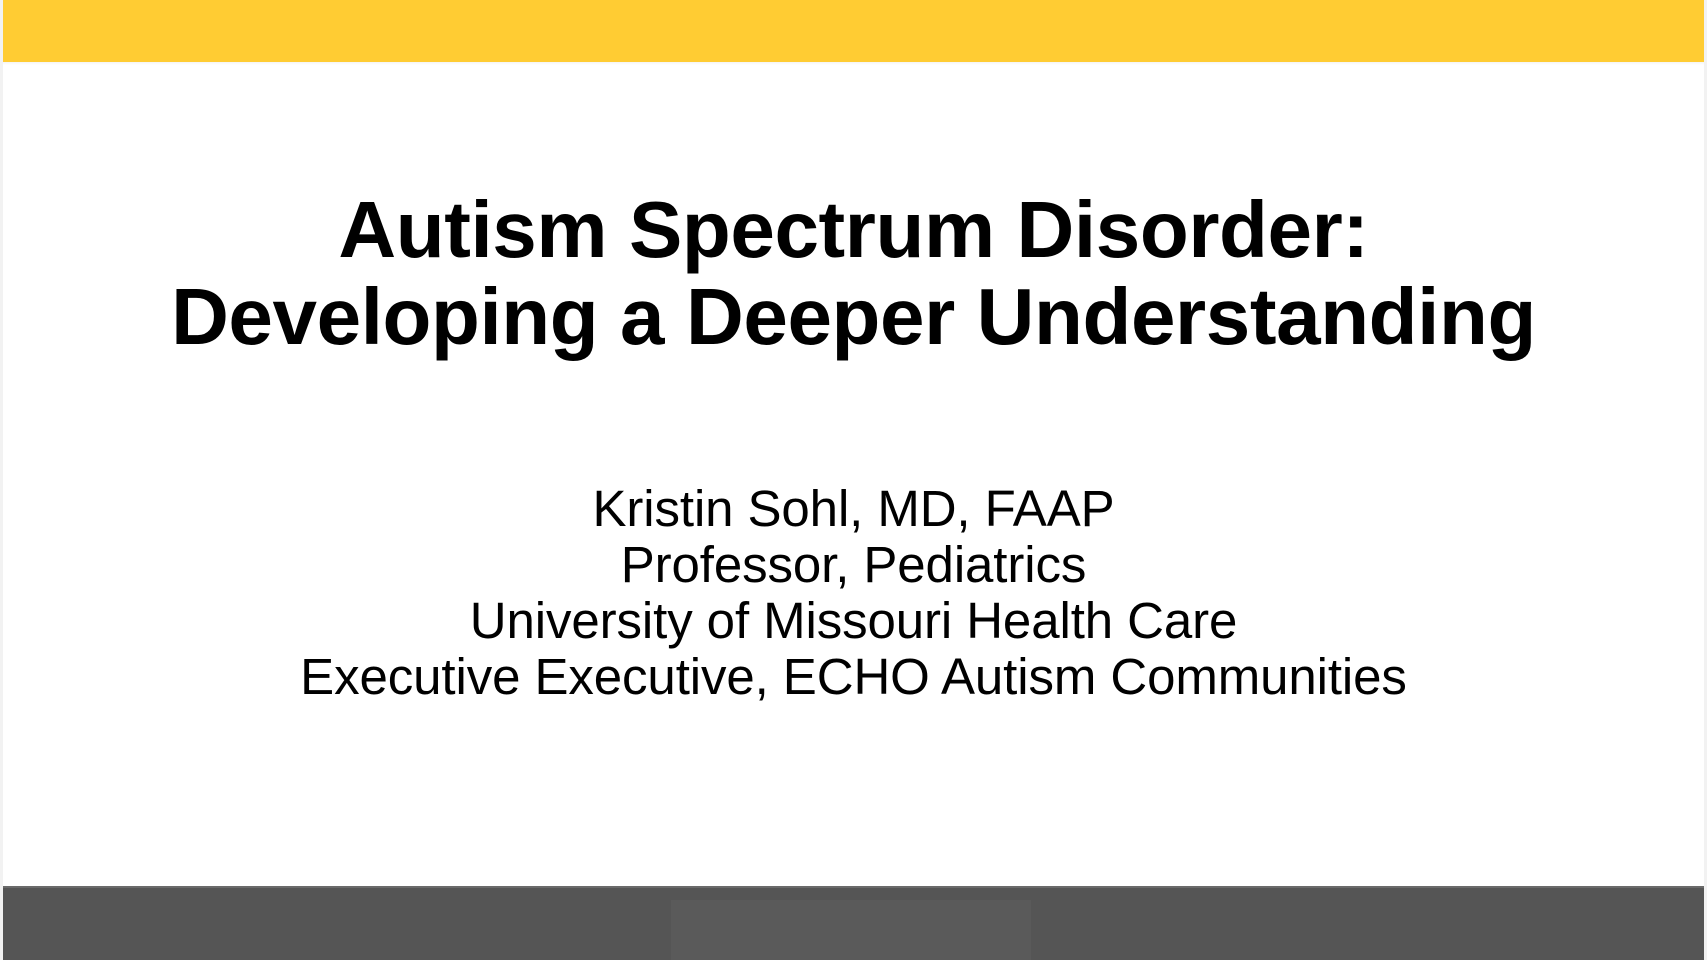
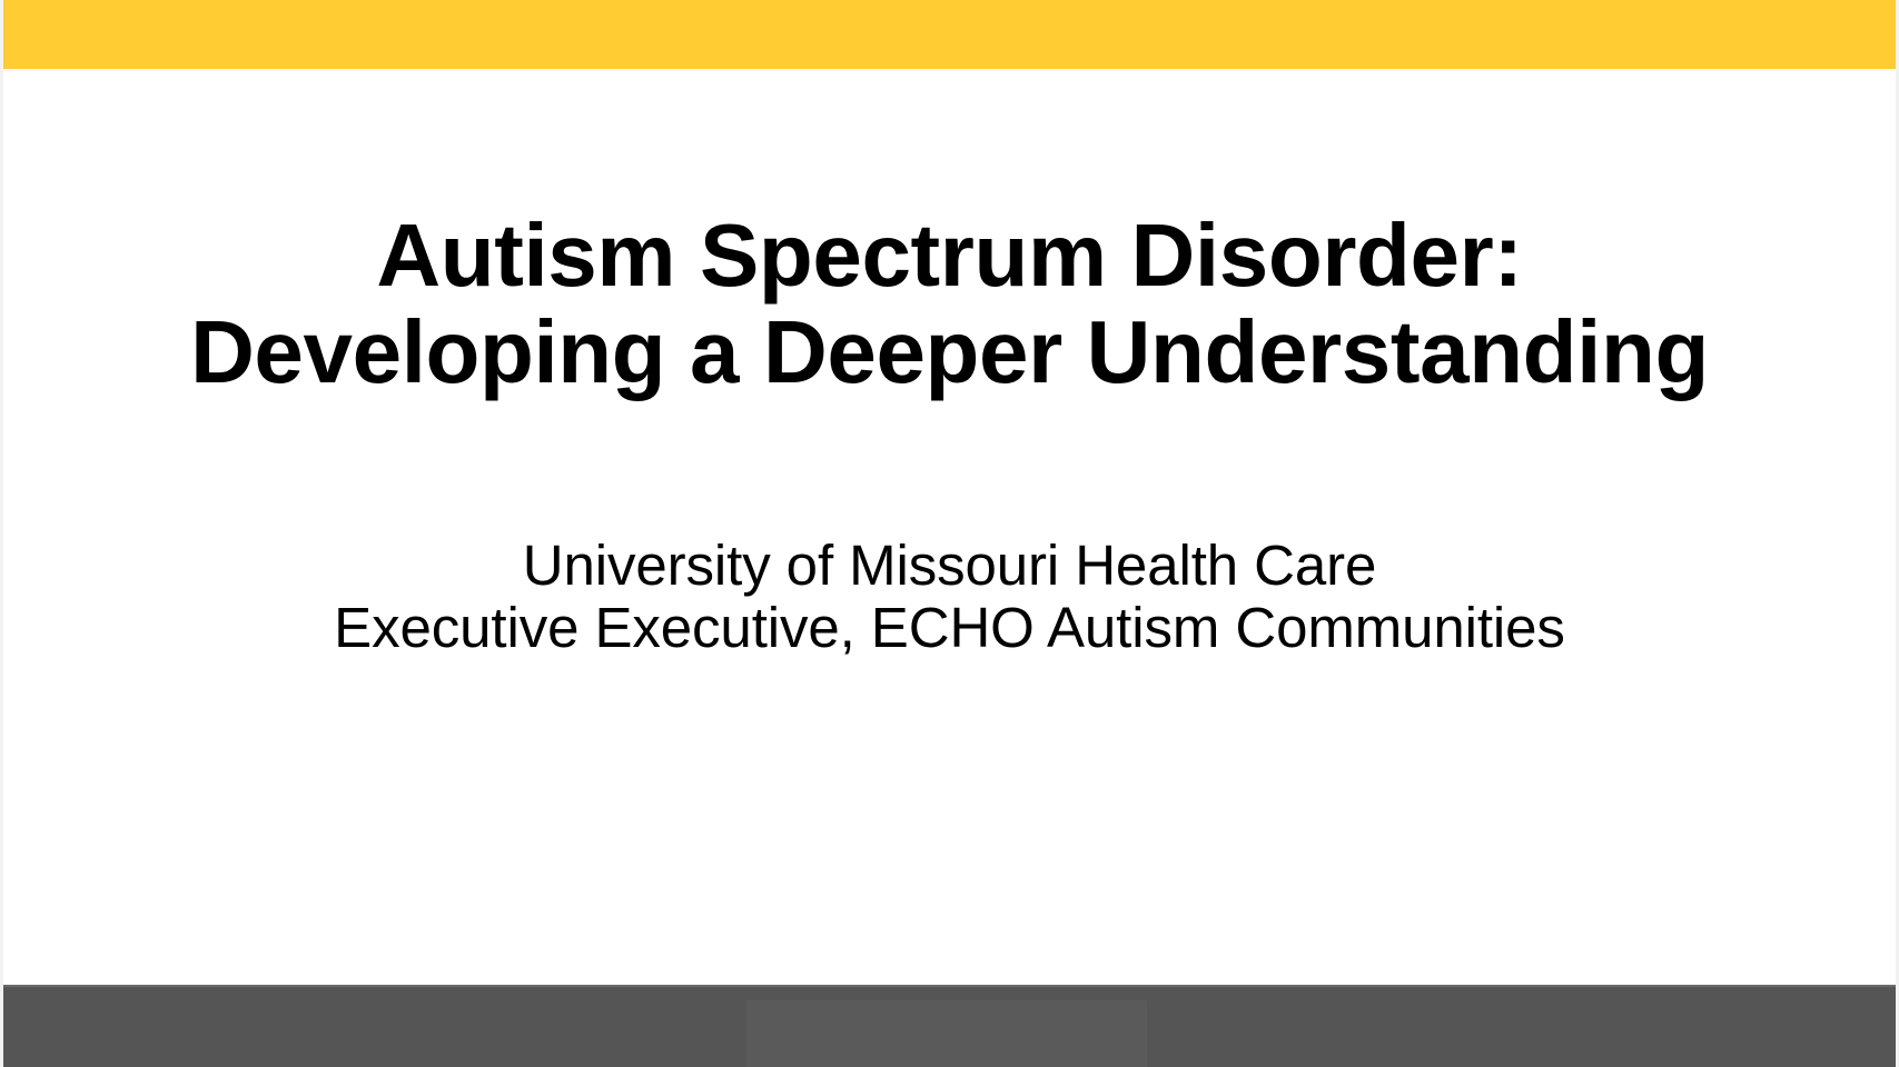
  Autism Spectrum Disorder:
  Developing a Deeper Understanding
- Kristin Sohl, MD, FAAP
- Professor, Pediatrics
  University of Missouri Health Care
  Executive Executive, ECHO Autism Communities
